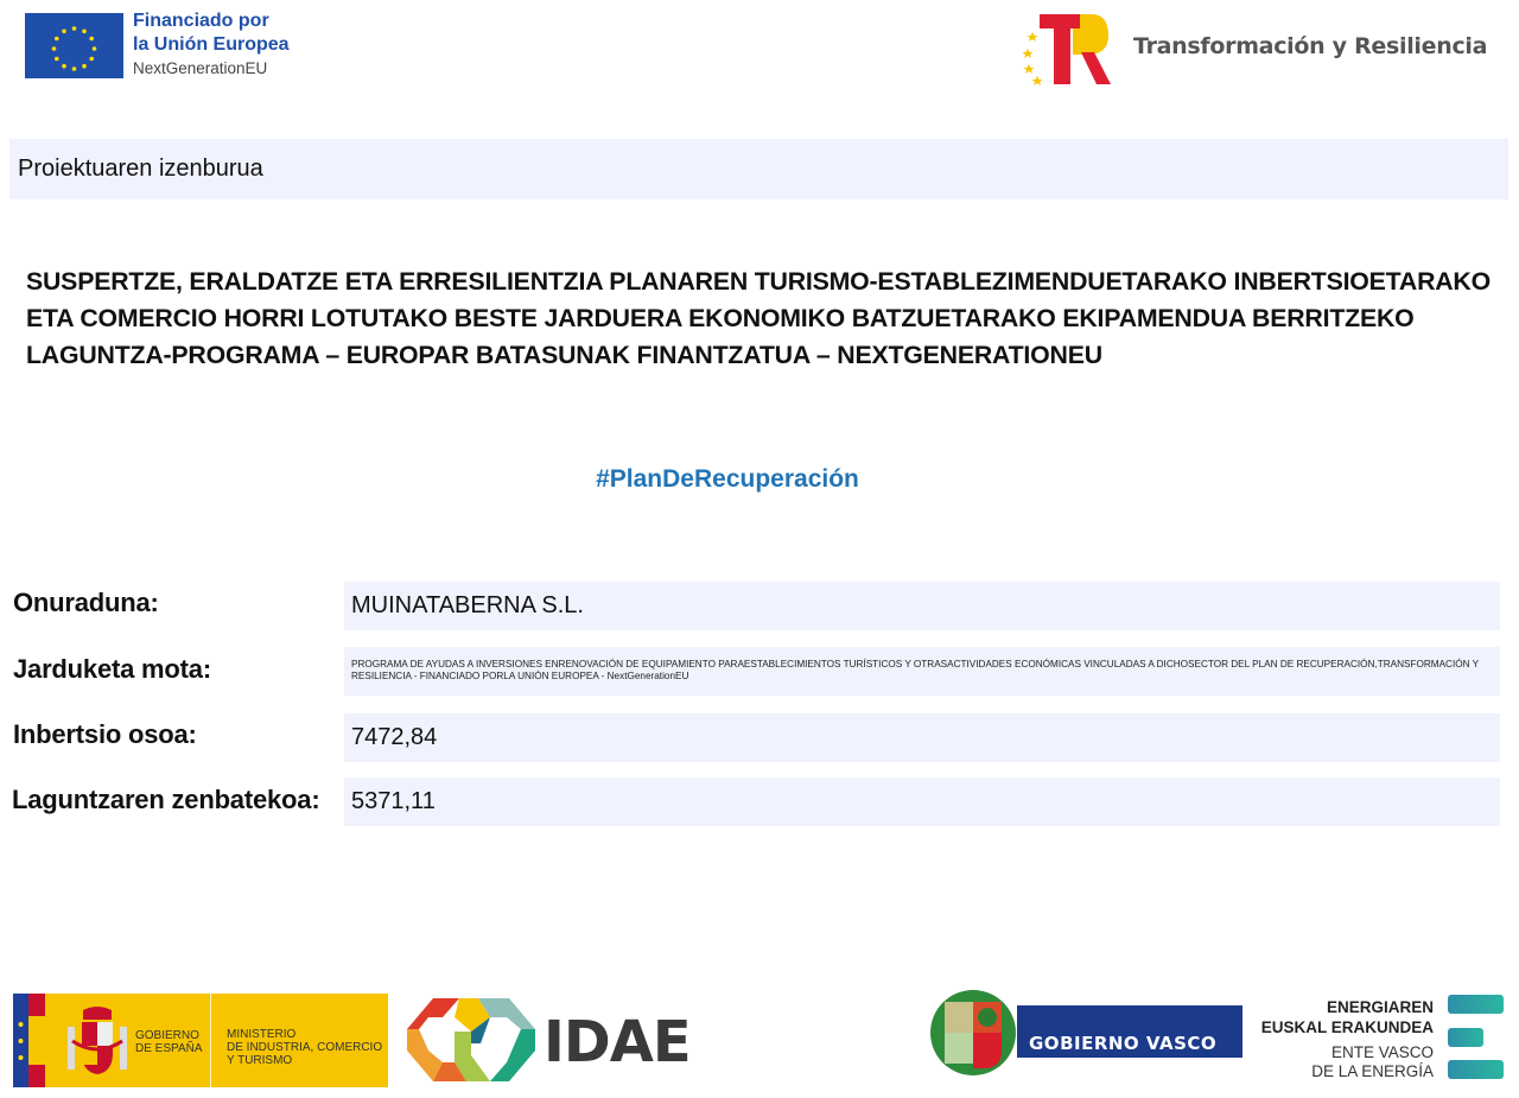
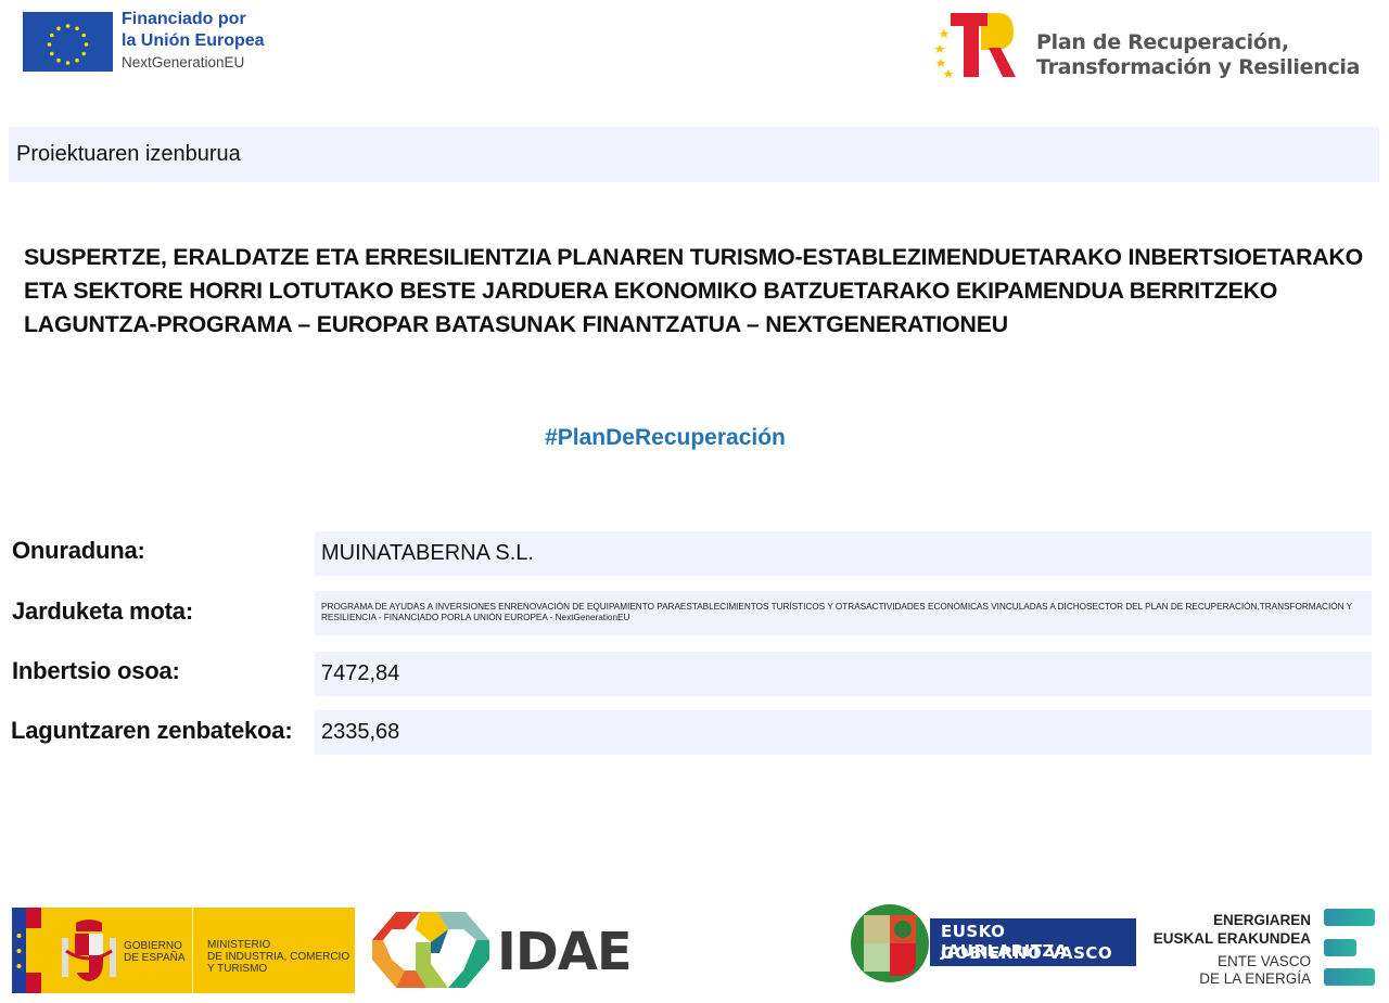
  Financiado por
  la Unión Europea
  NextGenerationEU
+ Plan de Recuperación,
  Transformación y Resiliencia
  Proiektuaren izenburua
- SUSPERTZE, ERALDATZE ETA ERRESILIENTZIA PLANAREN TURISMO-ESTABLEZIMENDUETARAKO INBERTSIOETARAKO ETA COMERCIO HORRI LOTUTAKO BESTE JARDUERA EKONOMIKO BATZUETARAKO EKIPAMENDUA BERRITZEKO LAGUNTZA-PROGRAMA – EUROPAR BATASUNAK FINANTZATUA – NEXTGENERATIONEU
+ SUSPERTZE, ERALDATZE ETA ERRESILIENTZIA PLANAREN TURISMO-ESTABLEZIMENDUETARAKO INBERTSIOETARAKO ETA SEKTORE HORRI LOTUTAKO BESTE JARDUERA EKONOMIKO BATZUETARAKO EKIPAMENDUA BERRITZEKO LAGUNTZA-PROGRAMA – EUROPAR BATASUNAK FINANTZATUA – NEXTGENERATIONEU
  #PlanDeRecuperación
  Onuraduna:
  MUINATABERNA S.L.
  Jarduketa mota:
  PROGRAMA DE AYUDAS A INVERSIONES ENRENOVACIÓN DE EQUIPAMIENTO PARAESTABLECIMIENTOS TURÍSTICOS Y OTRASACTIVIDADES ECONÓMICAS VINCULADAS A DICHOSECTOR DEL PLAN DE RECUPERACIÓN,TRANSFORMACIÓN Y RESILIENCIA - FINANCIADO PORLA UNIÓN EUROPEA - NextGenerationEU
  Inbertsio osoa:
  7472,84
  Laguntzaren zenbatekoa:
- 5371,11
+ 2335,68
  GOBIERNO
  DE ESPAÑA
  MINISTERIO
  DE INDUSTRIA, COMERCIO
  Y TURISMO
  IDAE
+ EUSKO JAURLARITZA
  GOBIERNO VASCO
  ENERGIAREN
  EUSKAL ERAKUNDEA
  ENTE VASCO
  DE LA ENERGÍA
